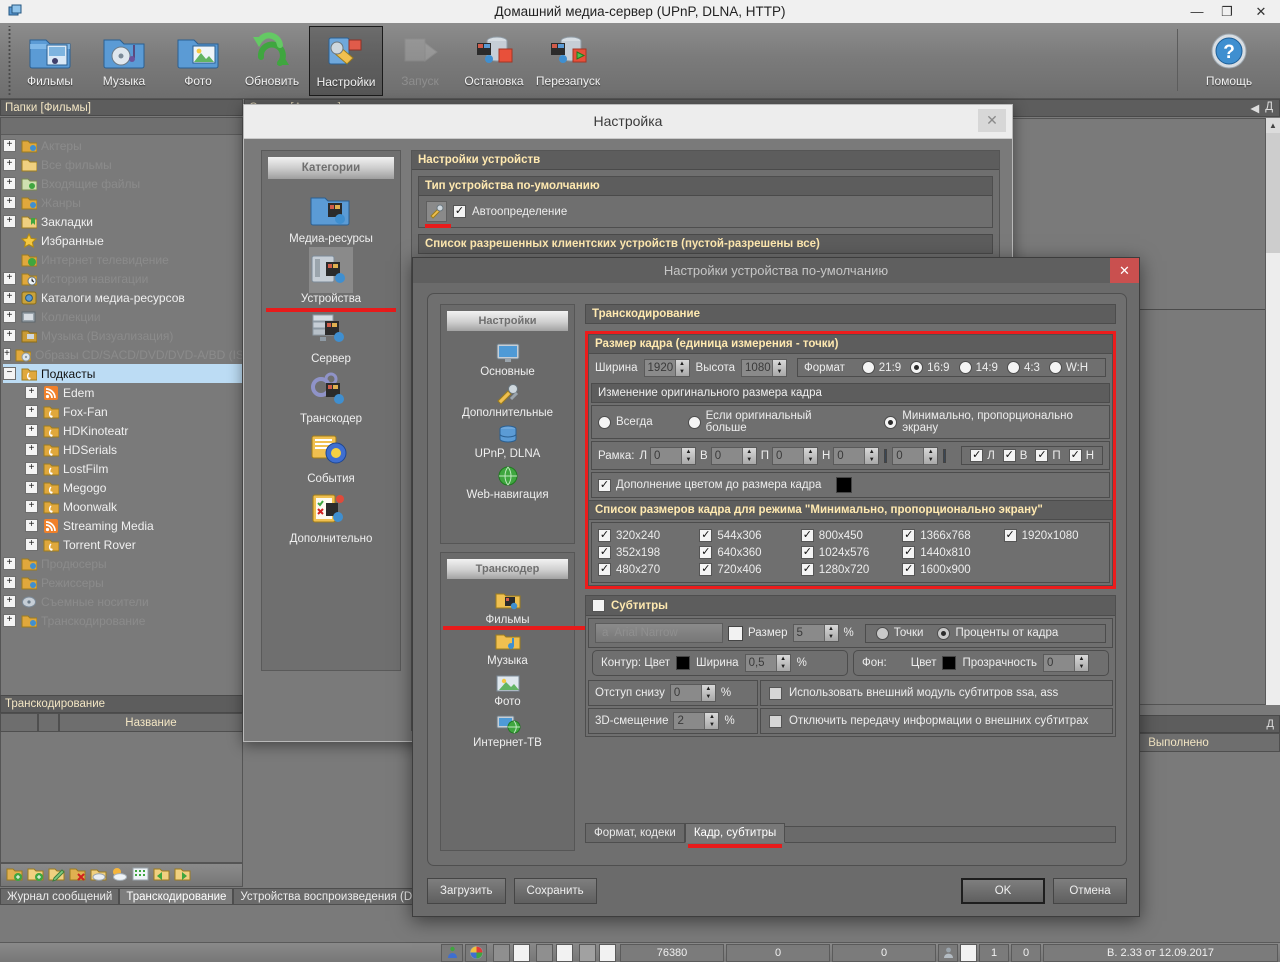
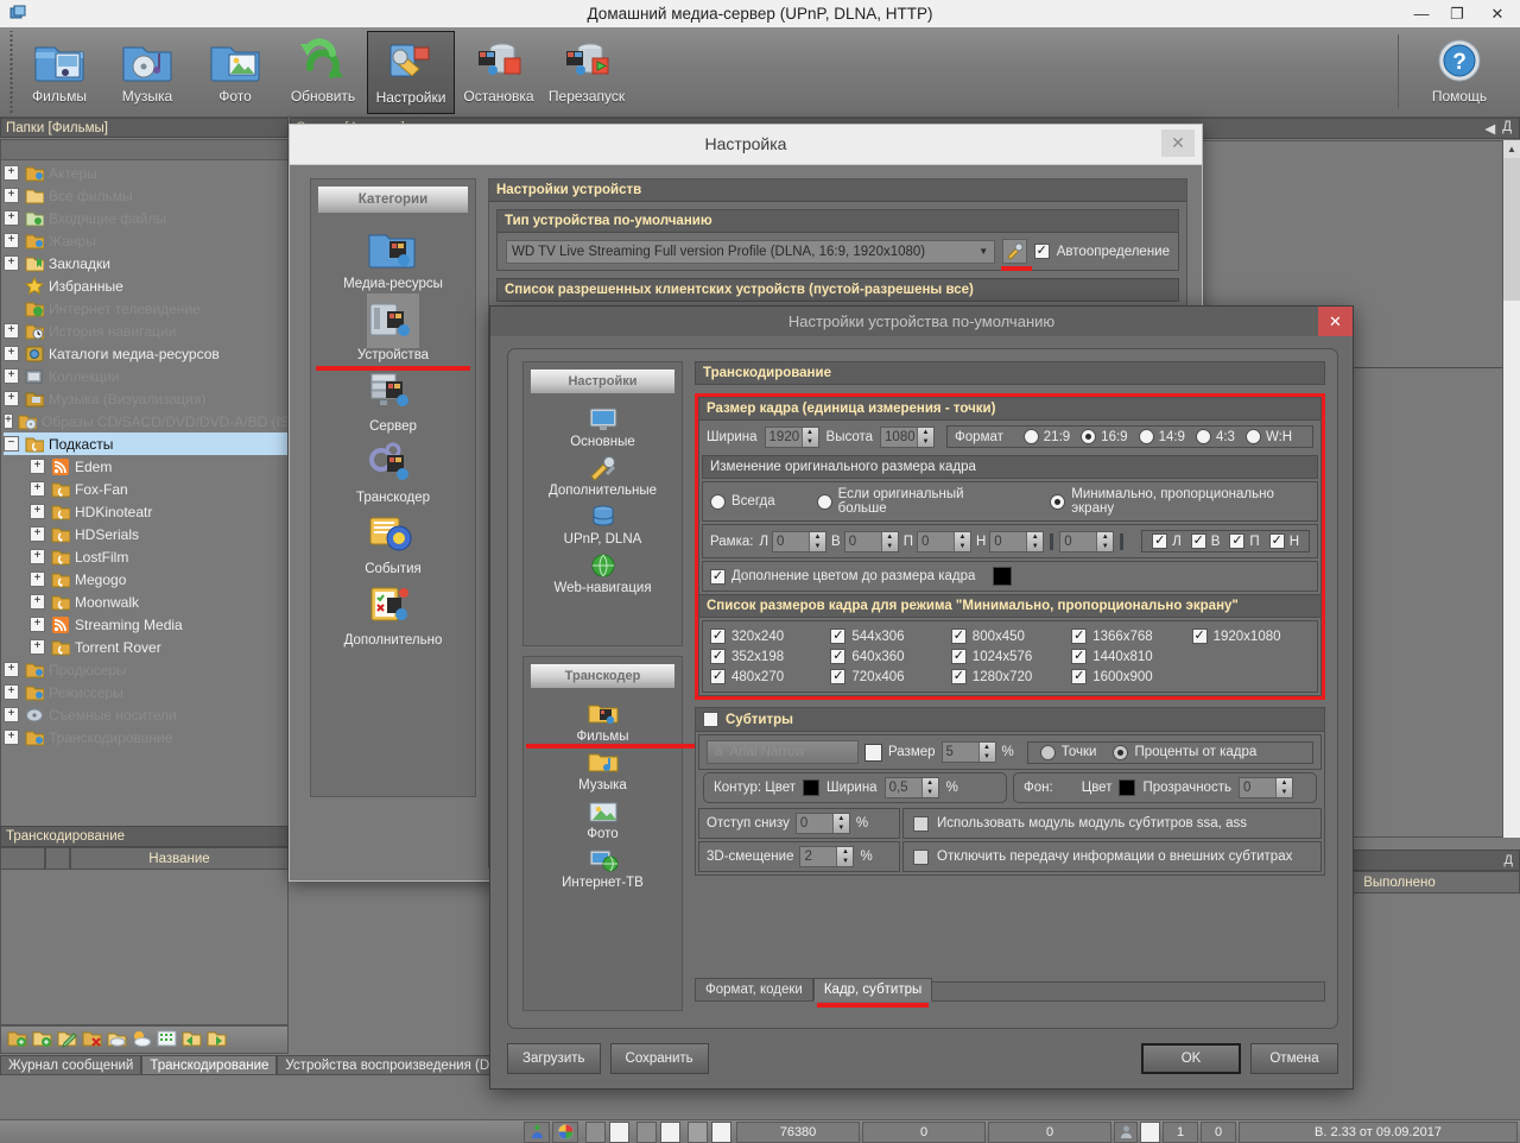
  Домашний медиа-сервер (UPnP, DLNA, HTTP)
  —
  ❐
  ✕
  Фильмы
  Музыка
  Фото
  Обновить
  Настройки
- Запуск
  Остановка
  Перезапуск
  ?
  Помощь
  Папки [Фильмы]
  +
  +
  +
  +
  +
  Закладки
  Избранные
  +
  +
  Каталоги медиа-ресурсов
  +
  +
  +
  Образы CD/SACD/DVD/DVD-A/BD (IS
  −
  Подкасты
  +
  Edem
  +
  Fox-Fan
  +
  HDKinoteatr
  +
  HDSerials
  +
  LostFilm
  +
  Megogo
  +
  Moonwalk
  +
  Streaming Media
  +
  Torrent Rover
  +
  +
  +
  +
  Транскодирование
  Название
  ◀
  Д
  ▲
  Д
  Выполнено
  Журнал сообщений
  Транскодирование
  Устройства воспроизведения (D
  76380
  0
  0
  1
  0
- В. 2.33 от 12.09.2017
+ В. 2.33 от 09.09.2017
  Настройка
  ✕
  Категории
  Медиа-ресурсы
  Устройства
  Сервер
  Транскодер
  События
  Дополнительно
  Настройки устройств
  Тип устройства по-умолчанию
+ WD TV Live Streaming Full version Profile (DLNA, 16:9, 1920x1080)
+ ▼
  ✓
  Автоопределение
  Список разрешенных клиентских устройств (пустой-разрешены все)
  Настройки устройства по-умолчанию
  ✕
  Настройки
  Основные
  Дополнительные
  UPnP, DLNA
  Web-навигация
  Транскодер
  Фильмы
  Музыка
  Фото
  Интернет-ТВ
  Транскодирование
  Размер кадра (единица измерения - точки)
  Ширина
  1920
  Высота
  1080
  Формат
  21:9
  16:9
  14:9
  4:3
  W:H
  Изменение оригинального размера кадра
  Всегда
  Если оригинальный больше
  Минимально, пропорционально экрану
  Рамка:
  Л
  0
  В
  0
  П
  0
  Н
  0
  0
  ✓
  Л
  ✓
  В
  ✓
  П
  ✓
  Н
  ✓
  Дополнение цветом до размера кадра
  Список размеров кадра для режима "Минимально, пропорционально экрану"
  ✓
  320x240
  ✓
  544x306
  ✓
  800x450
  ✓
  1366x768
  ✓
  1920x1080
  ✓
  352x198
  ✓
  640x360
  ✓
  1024x576
  ✓
  1440x810
  ✓
  480x270
  ✓
  720x406
  ✓
  1280x720
  ✓
  1600x900
  ✓
  Субтитры
  Размер
  5
  %
  Точки
  Проценты от кадра
  Контур: Цвет
  Ширина
  0,5
  %
  Фон:
  Цвет
  Прозрачность
  0
  Отступ снизу
  0
  %
  ✓
- Использовать внешний модуль субтитров ssa, ass
+ Использовать модуль модуль субтитров ssa, ass
  3D-смещение
  2
  %
  ✓
  Отключить передачу информации о внешних субтитрах
  Формат, кодеки
  Кадр, субтитры
  Загрузить
  Сохранить
  OK
  Отмена
